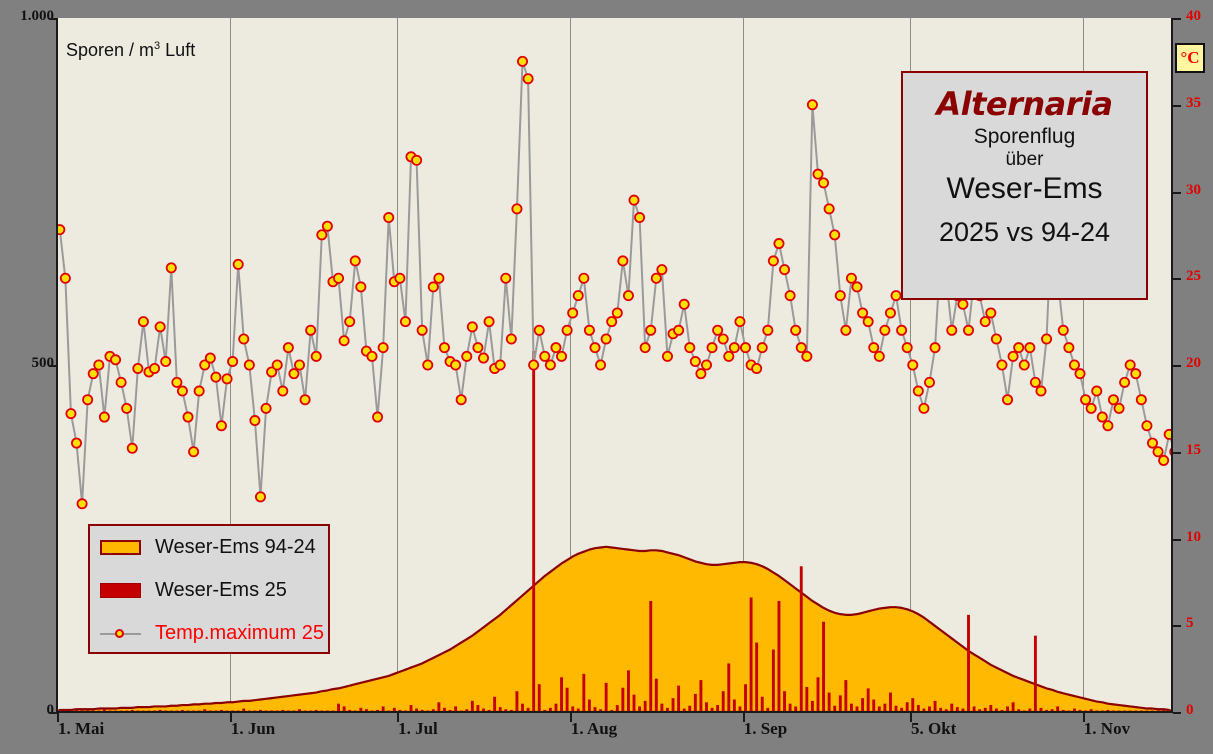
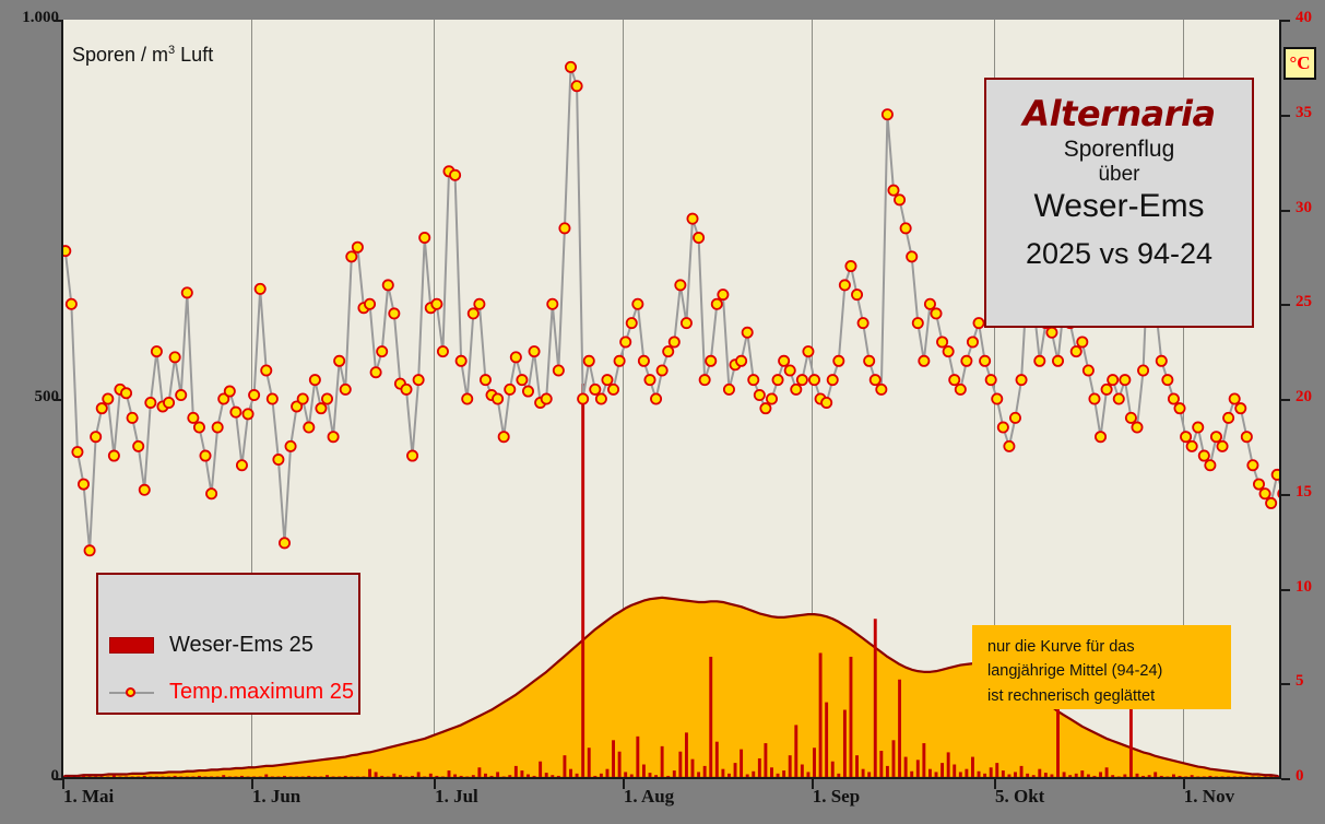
  1.000
  500
  0
  40
  35
  30
  25
  20
  15
  10
  5
  0
  1. Mai
  1. Jun
  1. Jul
  1. Aug
  1. Sep
  5. Okt
  1. Nov
  Sporen / m3 Luft
  °C
  Alternaria
  Sporenflug
  über
  Weser-Ems
  2025 vs 94-24
- Weser-Ems 94-24
  Weser-Ems 25
  Temp.maximum 25
+ nur die Kurve für das
+ langjährige Mittel (94-24)
+ ist rechnerisch geglättet
